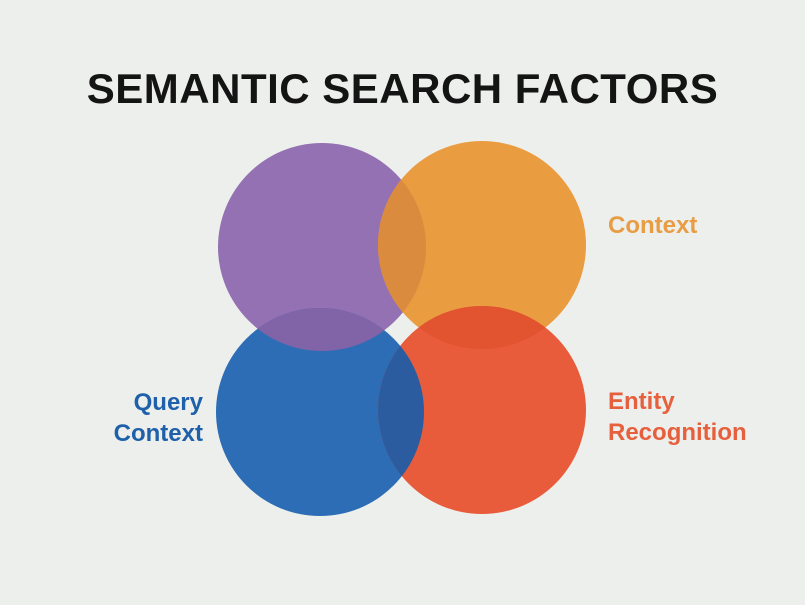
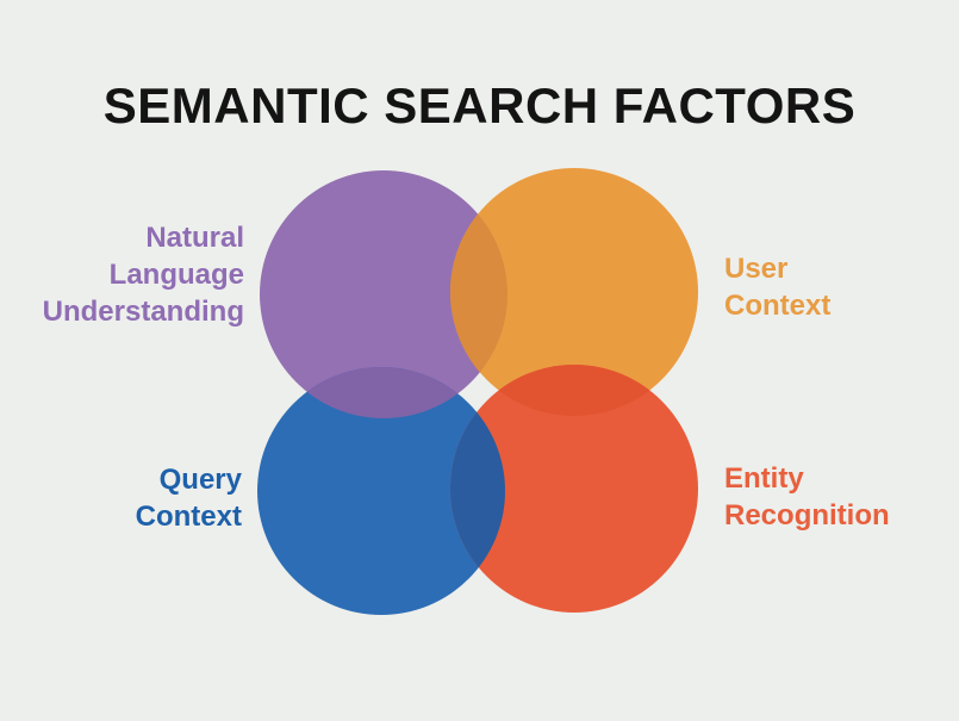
  SEMANTIC SEARCH FACTORS
+ Natural
+ Language
+ Understanding
+ User
  Context
  Query
  Context
  Entity
  Recognition
